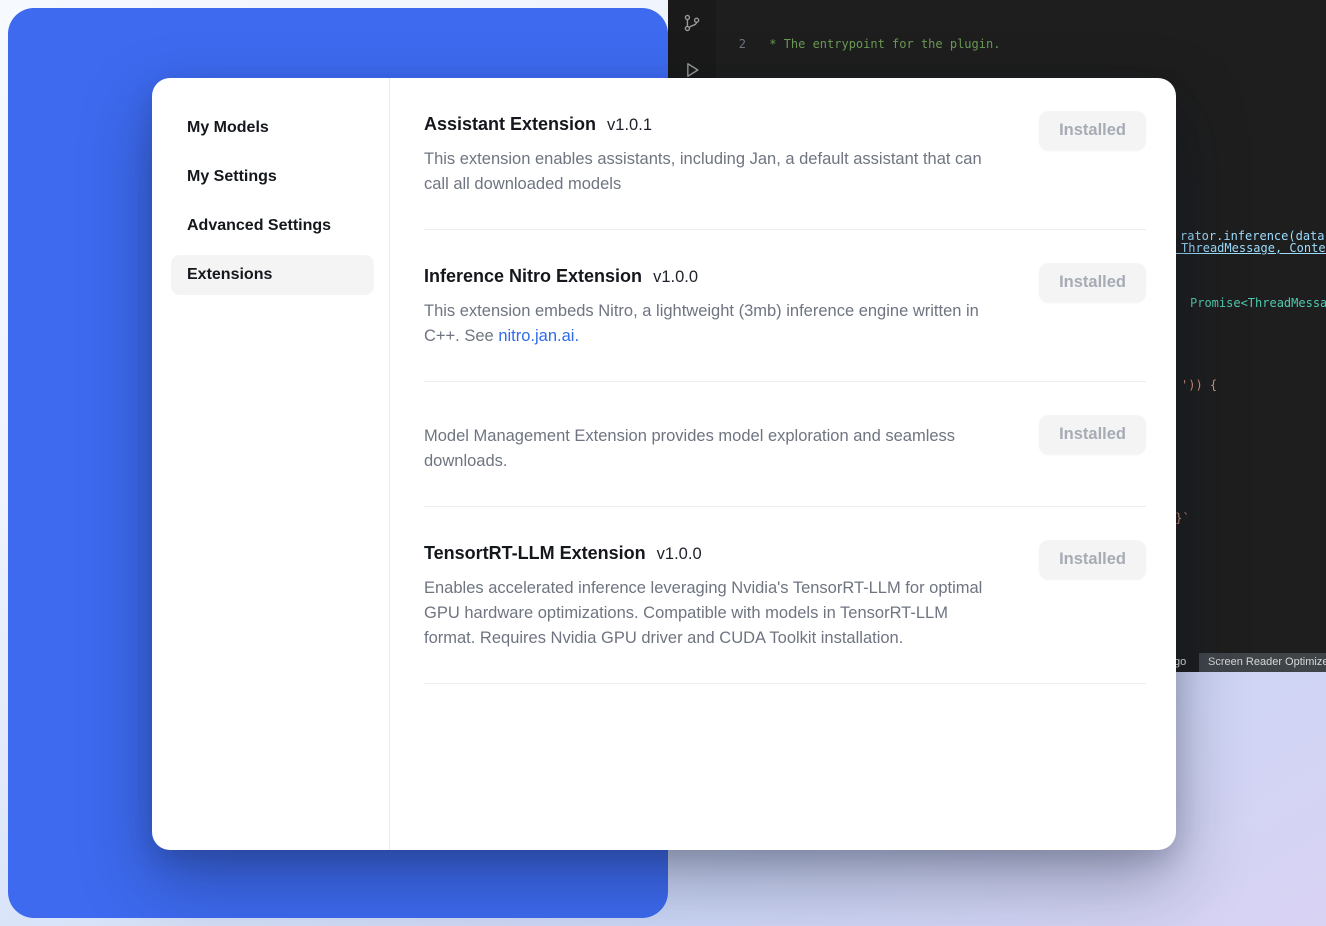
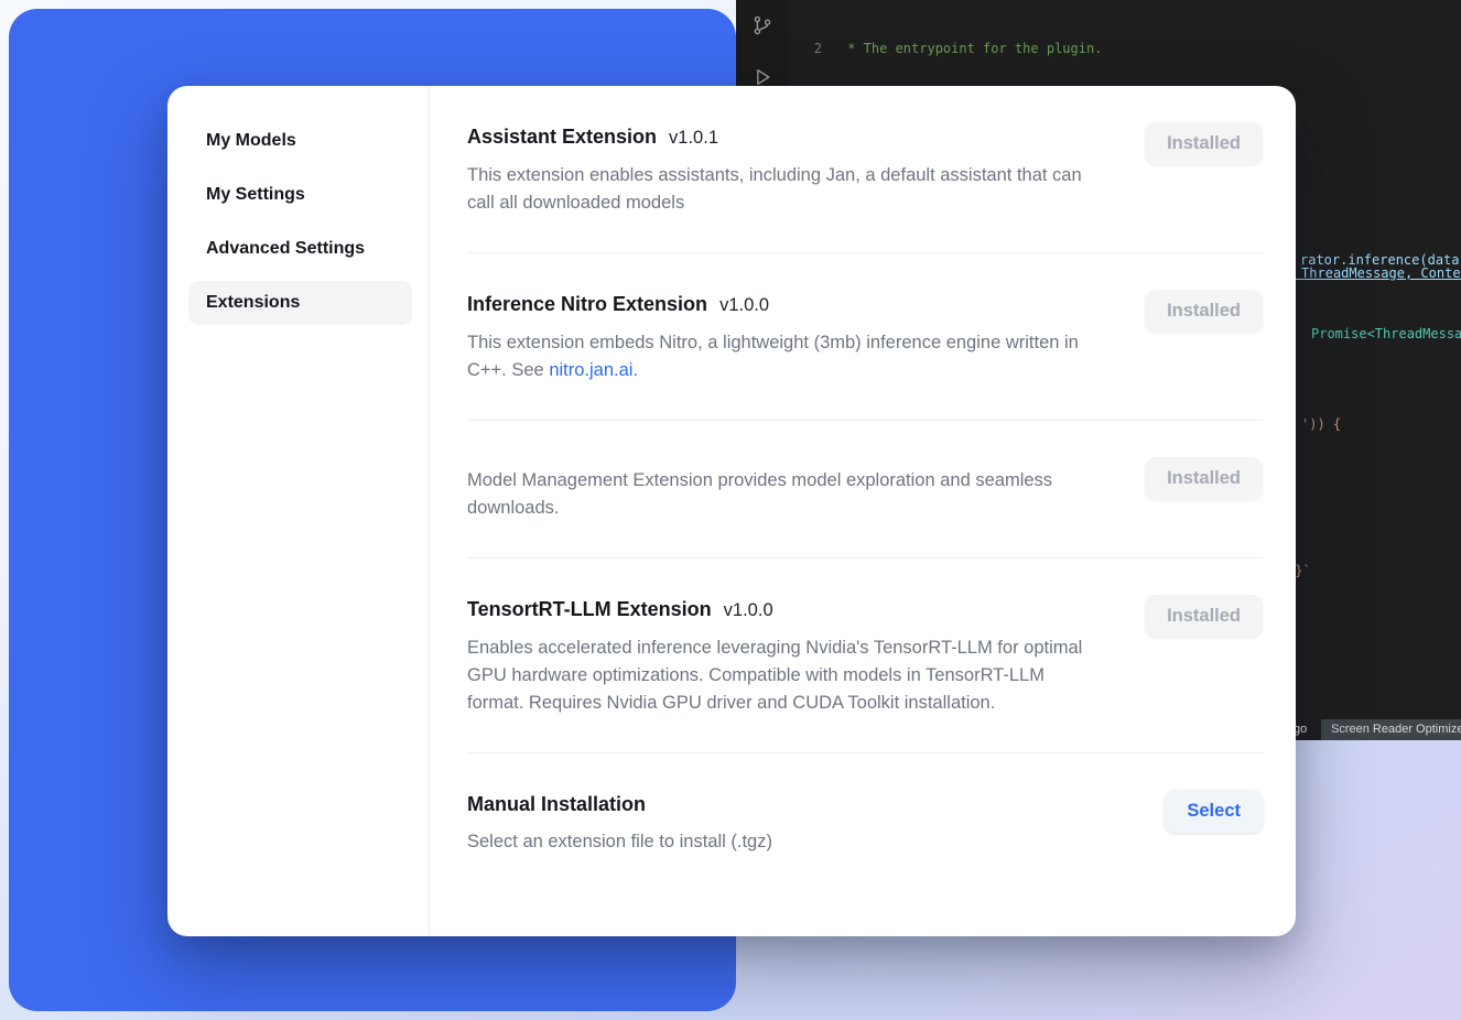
  2 * The entrypoint for the plugin.
  rator.inference(data
  Promise<ThreadMessa
  ')) {
  go
  Screen Reader Optimize
  My Models
  My Settings
  Advanced Settings
  Extensions
  Assistant Extension v1.0.1
  This extension enables assistants, including Jan, a default assistant that can call all downloaded models
  Installed
  Inference Nitro Extension v1.0.0
  This extension embeds Nitro, a lightweight (3mb) inference engine written in C++. See nitro.jan.ai.
  Installed
  Model Management Extension provides model exploration and seamless downloads.
  Installed
  TensortRT-LLM Extension v1.0.0
  Enables accelerated inference leveraging Nvidia's TensorRT-LLM for optimal GPU hardware optimizations. Compatible with models in TensorRT-LLM format. Requires Nvidia GPU driver and CUDA Toolkit installation.
  Installed
+ Manual Installation
+ Select an extension file to install (.tgz)
+ Select
